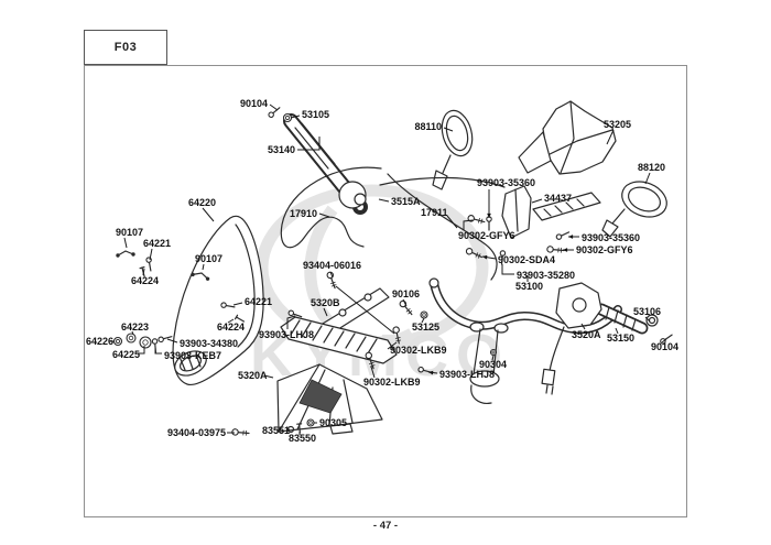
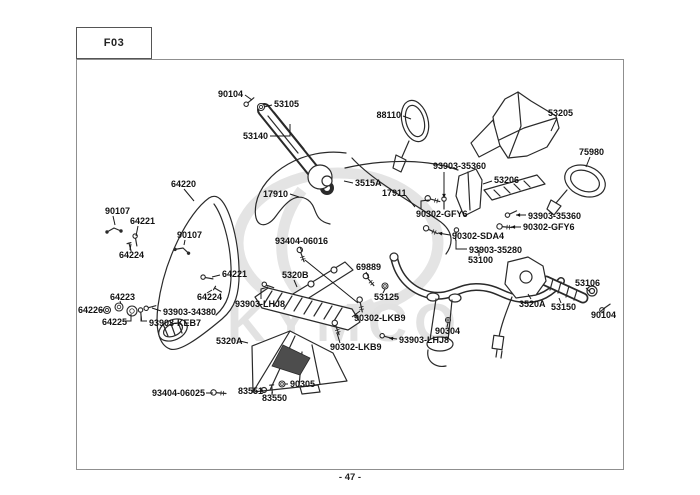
  F03
  KYCO
  90104
  53105
  53140
  88110
  53205
- 88120
+ 75980
  93903-35360
- 34437
+ 53206
  17910
  3515A
  17911
  64220
  90107
  64221
  64224
  90107
  90302-GFY6
  93903-35360
  90302-GFY6
  90302-SDA4
  93404-06016
  93903-35280
  53100
- 90106
+ 69889
  5320B
  64221
  53125
  64223
  64226
  93903-34380
  64225
  93903-KEB7
  64224
  93903-LHJ8
  90302-LKB9
  90304
  93903-LHJ8
  90302-LKB9
  5320A
  3520A
  53150
  53106
  90104
- 93404-03975
+ 93404-06025
  83551
  90305
  83550
  - 47 -
